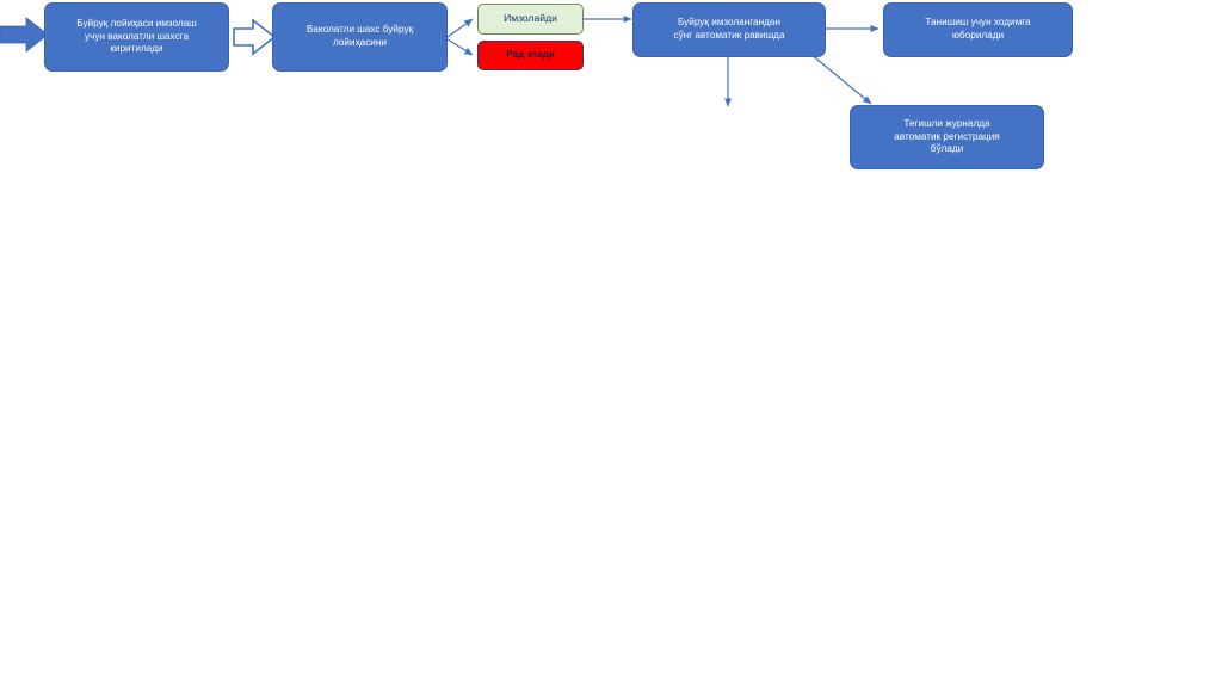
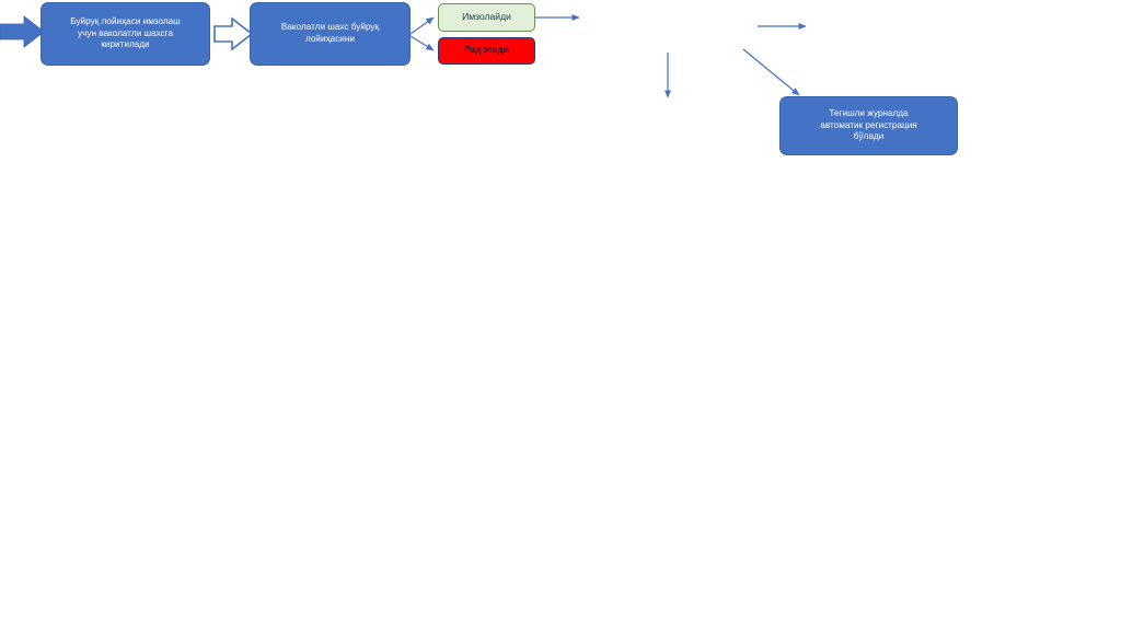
  Буйруқ лойиҳаси имзолаш
  учун ваколатли шахсга
  киритилади
  Ваколатли шахс буйруқ
  лойиҳасини
  Имзолайди
  Рад этади
- Буйруқ имзолангандан
- сўнг автоматик равишда
- Танишиш учун ходимга
- юборилади
  Тегишли журналда
  автоматик регистрация
  бўлади
